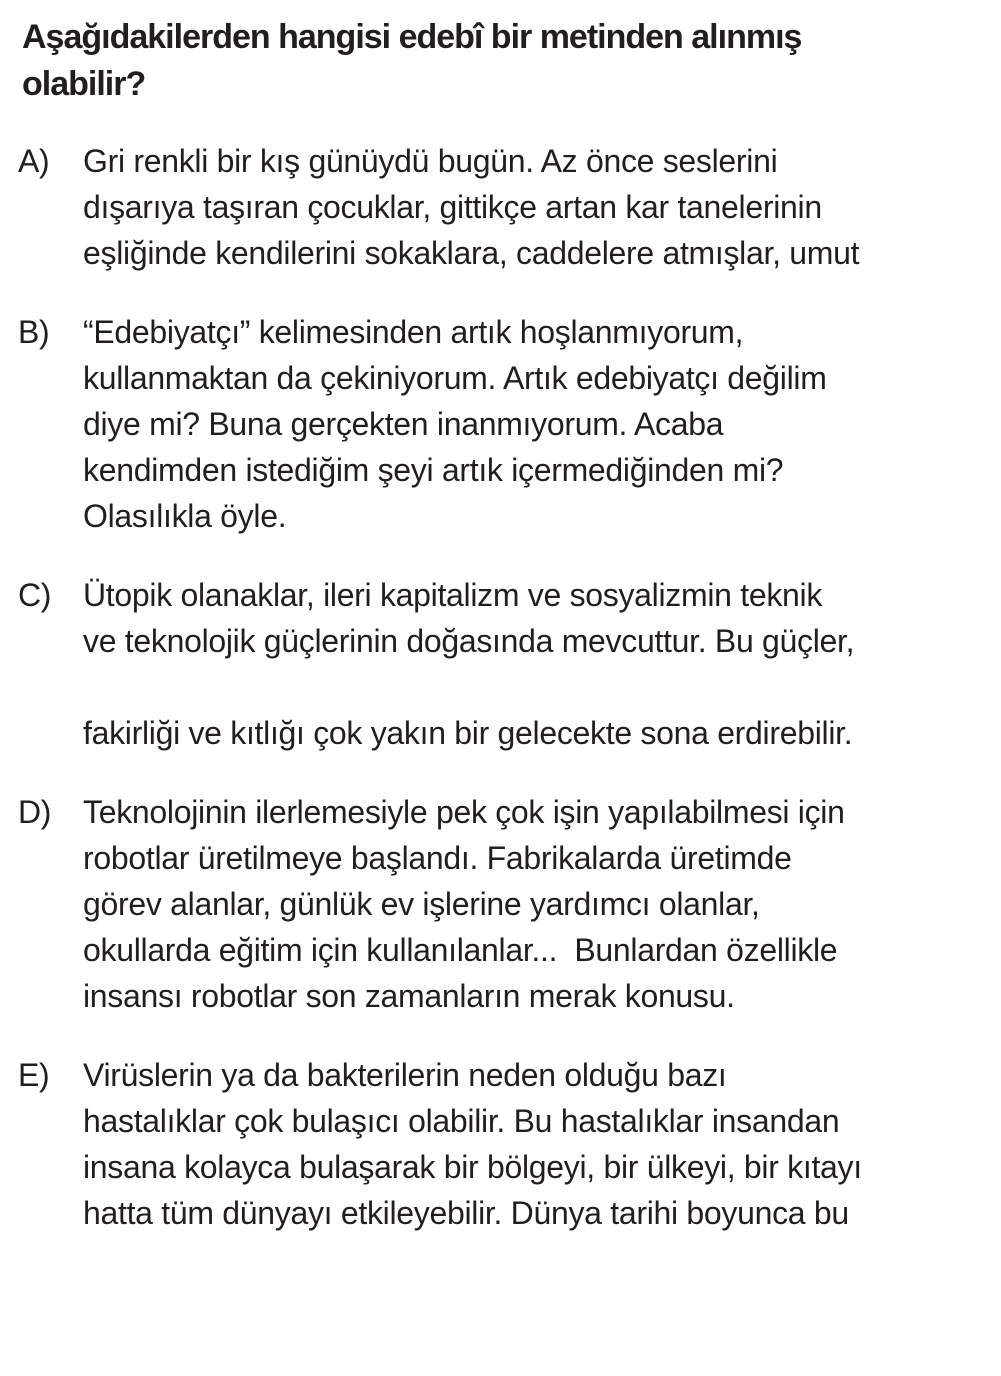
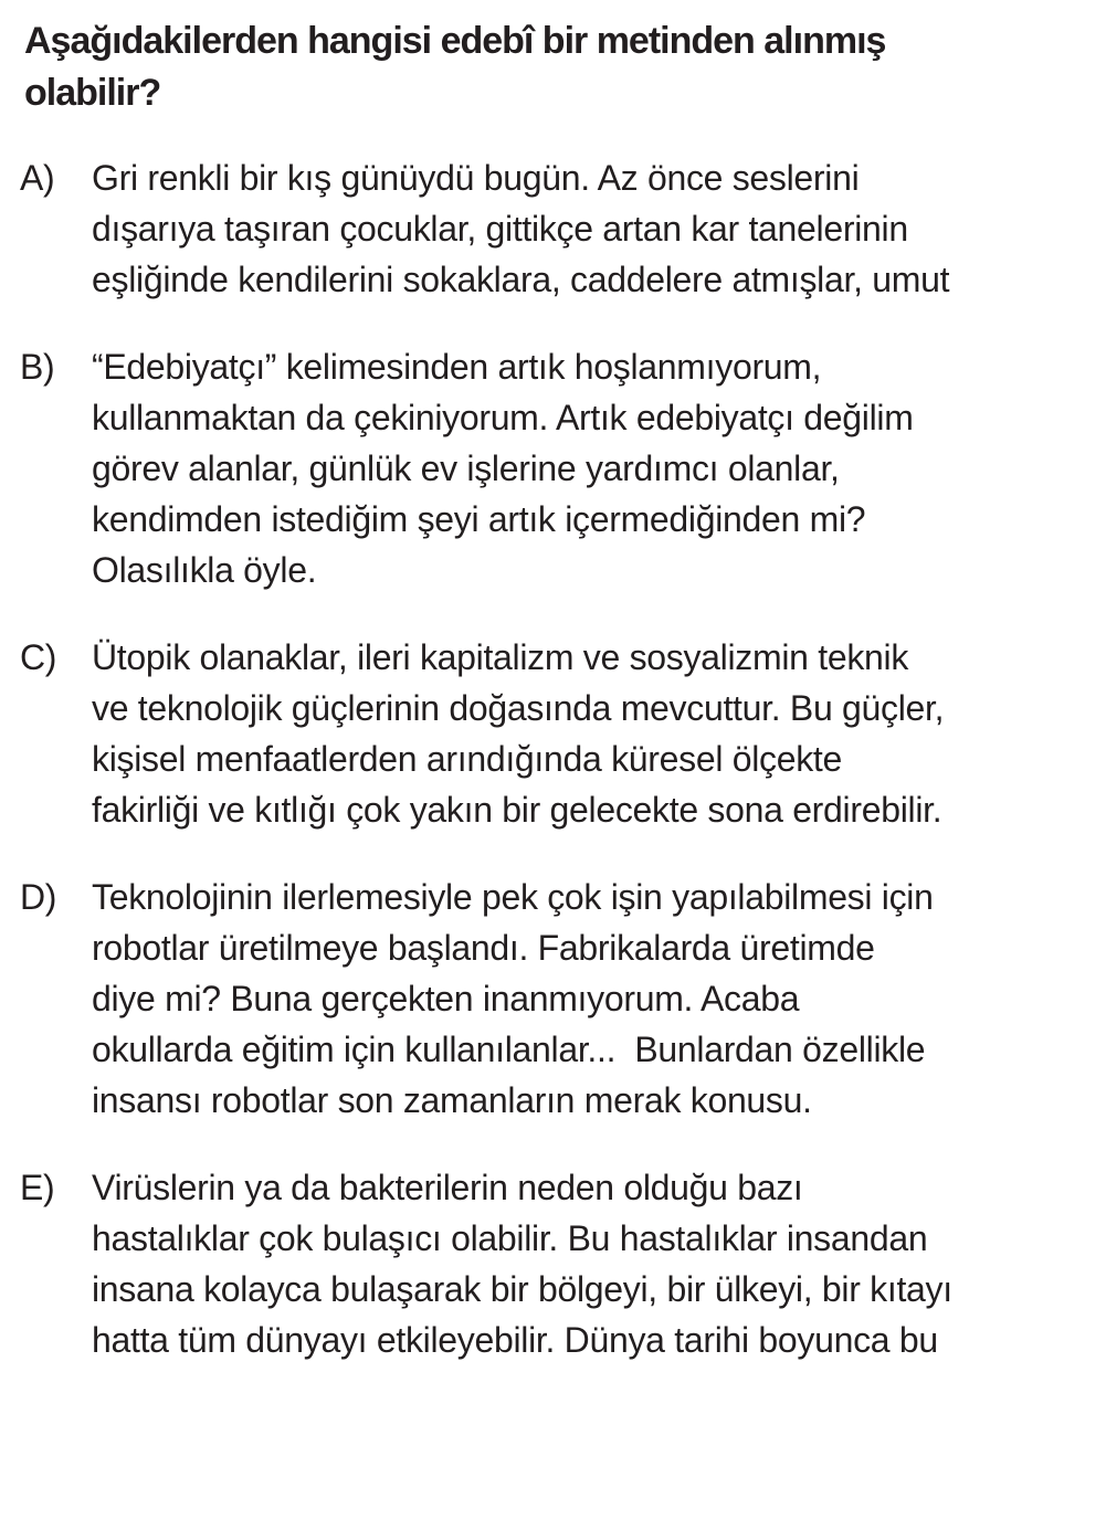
  Aşağıdakilerden hangisi edebî bir metinden alınmış
  olabilir?
  A)
  Gri renkli bir kış günüydü bugün. Az önce seslerini
  dışarıya taşıran çocuklar, gittikçe artan kar tanelerinin
  eşliğinde kendilerini sokaklara, caddelere atmışlar, umut
  B)
  “Edebiyatçı” kelimesinden artık hoşlanmıyorum,
  kullanmaktan da çekiniyorum. Artık edebiyatçı değilim
- diye mi? Buna gerçekten inanmıyorum. Acaba
+ görev alanlar, günlük ev işlerine yardımcı olanlar,
  kendimden istediğim şeyi artık içermediğinden mi?
  Olasılıkla öyle.
  C)
  Ütopik olanaklar, ileri kapitalizm ve sosyalizmin teknik
  ve teknolojik güçlerinin doğasında mevcuttur. Bu güçler,
+ kişisel menfaatlerden arındığında küresel ölçekte
  fakirliği ve kıtlığı çok yakın bir gelecekte sona erdirebilir.
  D)
  Teknolojinin ilerlemesiyle pek çok işin yapılabilmesi için
  robotlar üretilmeye başlandı. Fabrikalarda üretimde
- görev alanlar, günlük ev işlerine yardımcı olanlar,
+ diye mi? Buna gerçekten inanmıyorum. Acaba
  okullarda eğitim için kullanılanlar... Bunlardan özellikle
  insansı robotlar son zamanların merak konusu.
  E)
  Virüslerin ya da bakterilerin neden olduğu bazı
  hastalıklar çok bulaşıcı olabilir. Bu hastalıklar insandan
  insana kolayca bulaşarak bir bölgeyi, bir ülkeyi, bir kıtayı
  hatta tüm dünyayı etkileyebilir. Dünya tarihi boyunca bu
